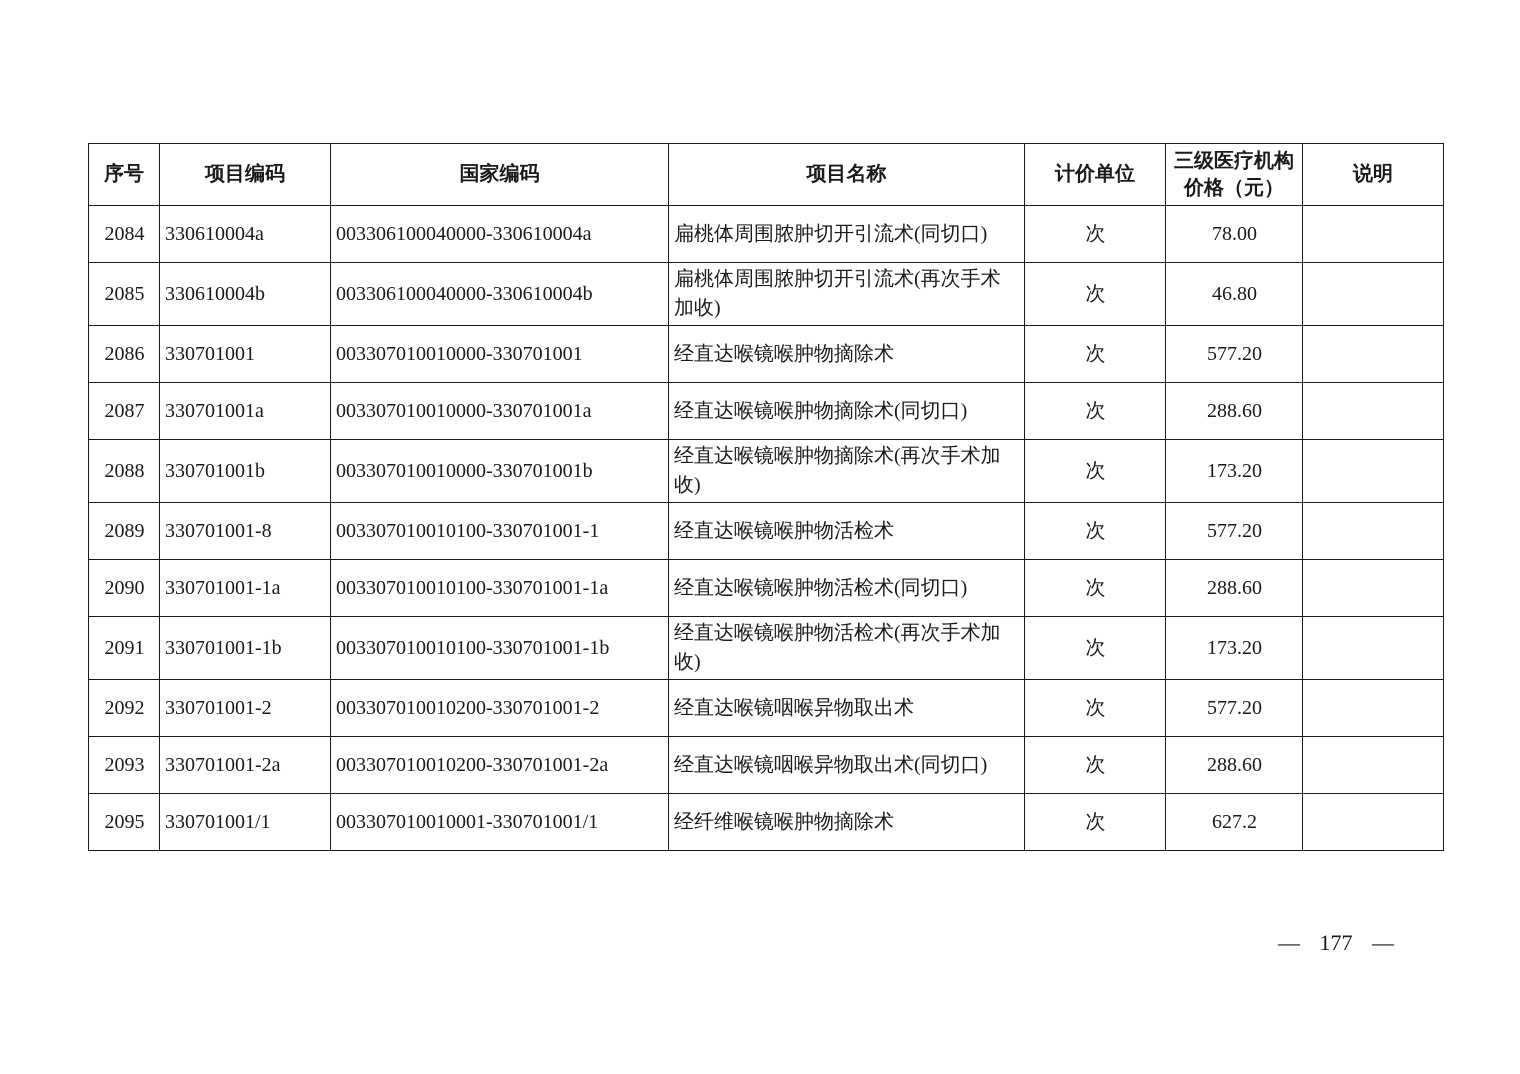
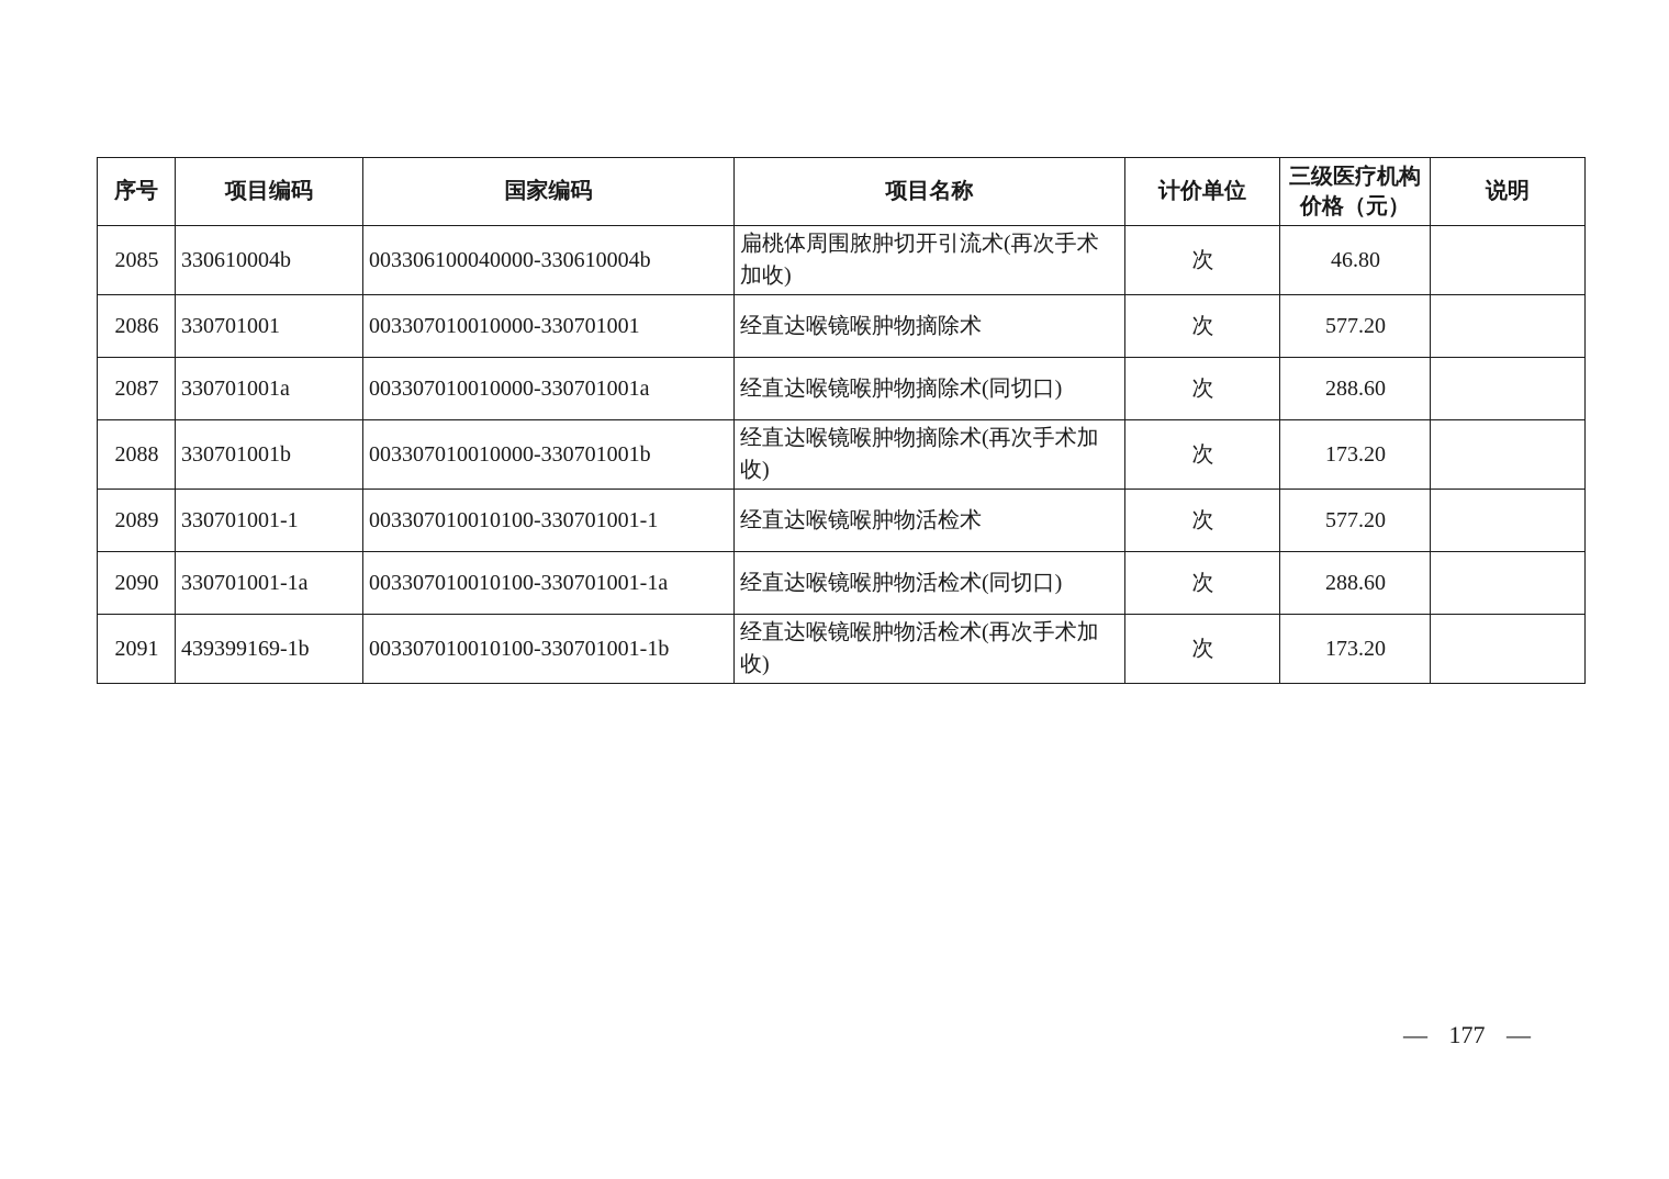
  序号	项目编码	国家编码	项目名称	计价单位	三级医疗机构价格（元）	说明
- 2084	330610004a	003306100040000-330610004a	扁桃体周围脓肿切开引流术(同切口)	次	78.00
  2085	330610004b	003306100040000-330610004b	扁桃体周围脓肿切开引流术(再次手术加收)	次	46.80
  2086	330701001	003307010010000-330701001	经直达喉镜喉肿物摘除术	次	577.20
  2087	330701001a	003307010010000-330701001a	经直达喉镜喉肿物摘除术(同切口)	次	288.60
  2088	330701001b	003307010010000-330701001b	经直达喉镜喉肿物摘除术(再次手术加收)	次	173.20
- 2089	330701001-8	003307010010100-330701001-1	经直达喉镜喉肿物活检术	次	577.20
+ 2089	330701001-1	003307010010100-330701001-1	经直达喉镜喉肿物活检术	次	577.20
  2090	330701001-1a	003307010010100-330701001-1a	经直达喉镜喉肿物活检术(同切口)	次	288.60
- 2091	330701001-1b	003307010010100-330701001-1b	经直达喉镜喉肿物活检术(再次手术加收)	次	173.20
+ 2091	439399169-1b	003307010010100-330701001-1b	经直达喉镜喉肿物活检术(再次手术加收)	次	173.20
- 2092	330701001-2	003307010010200-330701001-2	经直达喉镜咽喉异物取出术	次	577.20
- 2093	330701001-2a	003307010010200-330701001-2a	经直达喉镜咽喉异物取出术(同切口)	次	288.60
- 2095	330701001/1	003307010010001-330701001/1	经纤维喉镜喉肿物摘除术	次	627.2
  — 177 —
